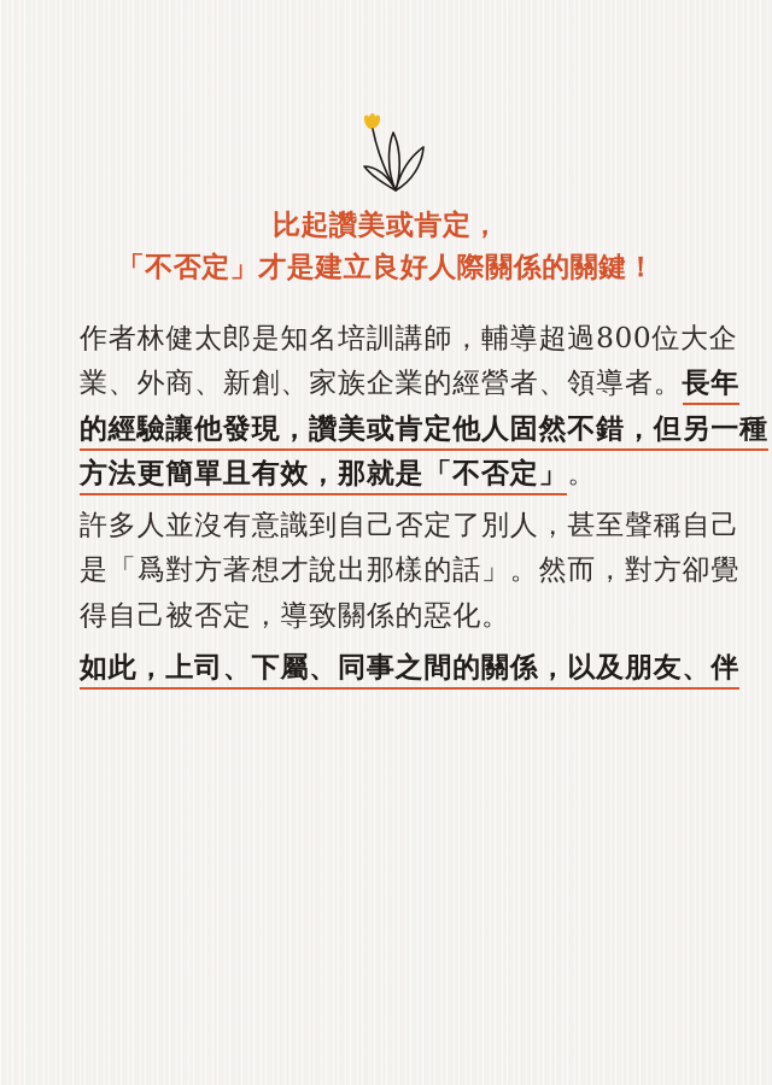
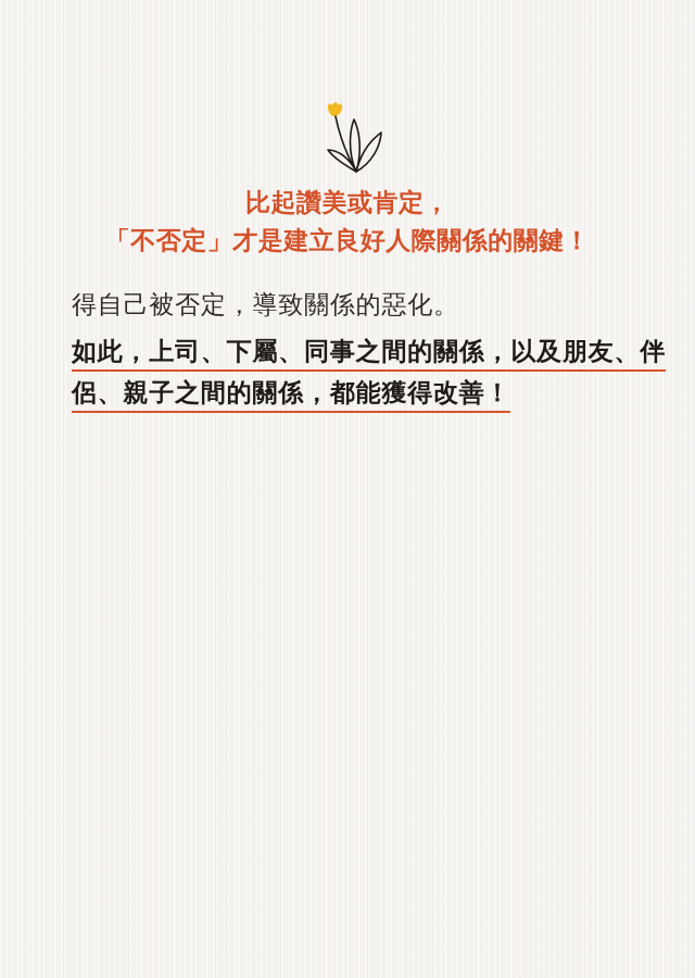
  比起讚美或肯定，
  「不否定」才是建立良好人際關係的關鍵！
- 作者林健太郎是知名培訓講師，輔導超過800位大企
- 業、外商、新創、家族企業的經營者、領導者。長年
- 的經驗讓他發現，讚美或肯定他人固然不錯，但另一種
- 方法更簡單且有效，那就是「不否定」。
- 許多人並沒有意識到自己否定了別人，甚至聲稱自己
- 是「爲對方著想才說出那樣的話」。然而，對方卻覺
  得自己被否定，導致關係的惡化。
  如此，上司、下屬、同事之間的關係，以及朋友、伴
+ 侶、親子之間的關係，都能獲得改善！
